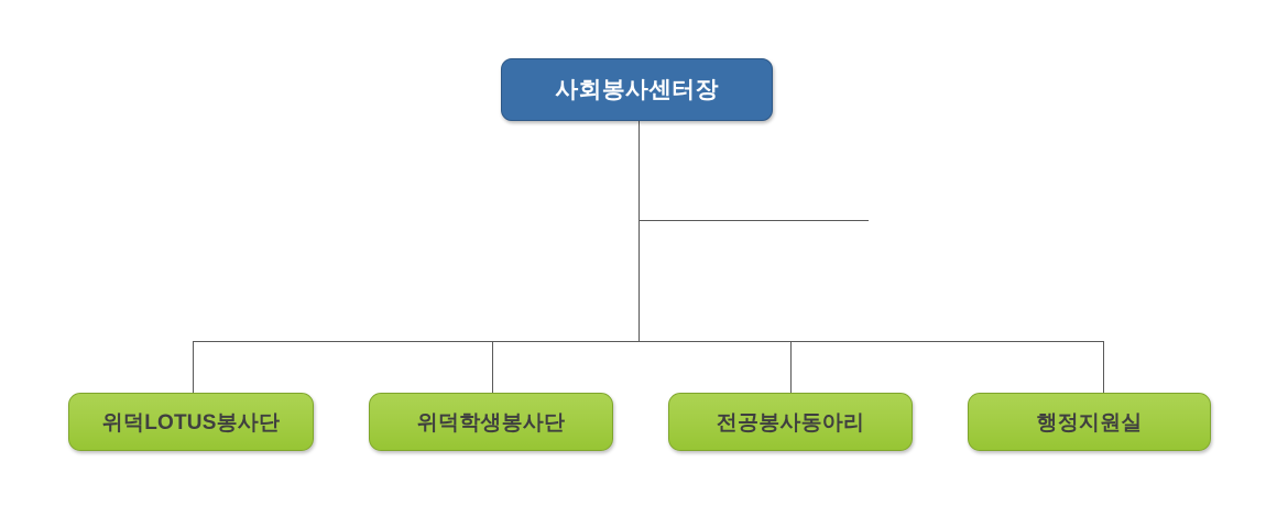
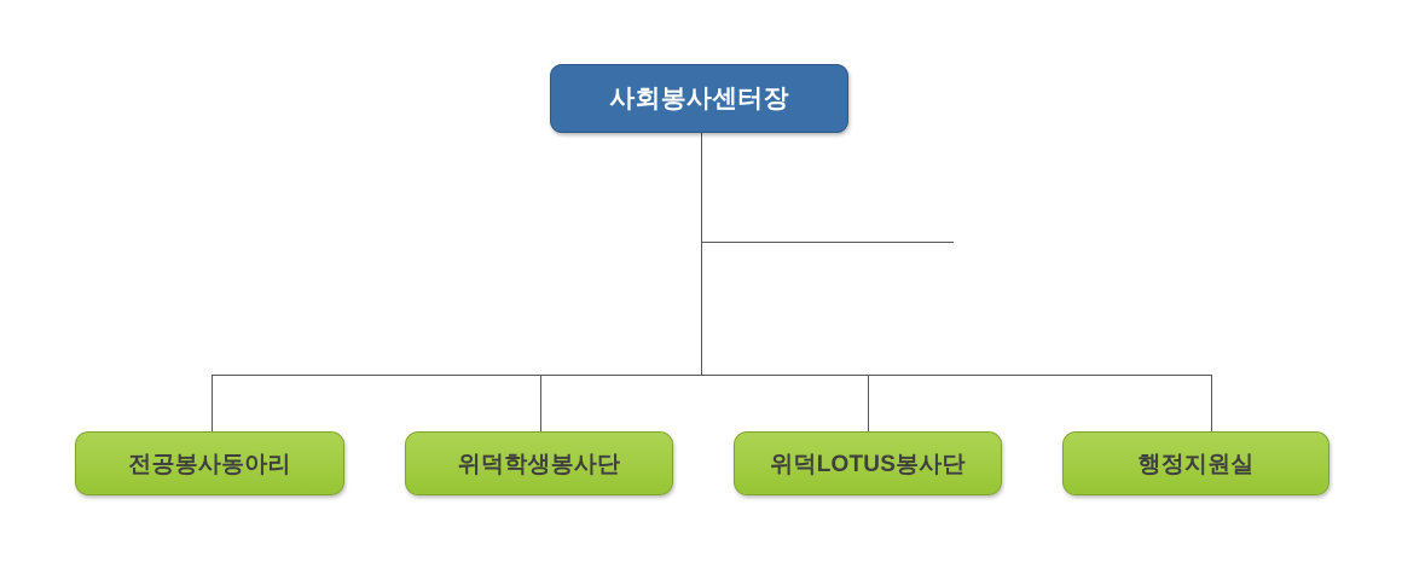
  사회봉사센터장
- 위덕LOTUS봉사단
+ 전공봉사동아리
  위덕학생봉사단
- 전공봉사동아리
+ 위덕LOTUS봉사단
  행정지원실
